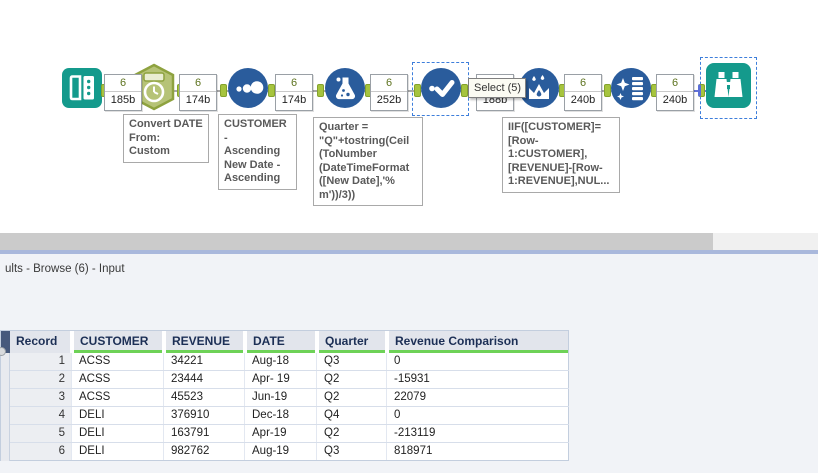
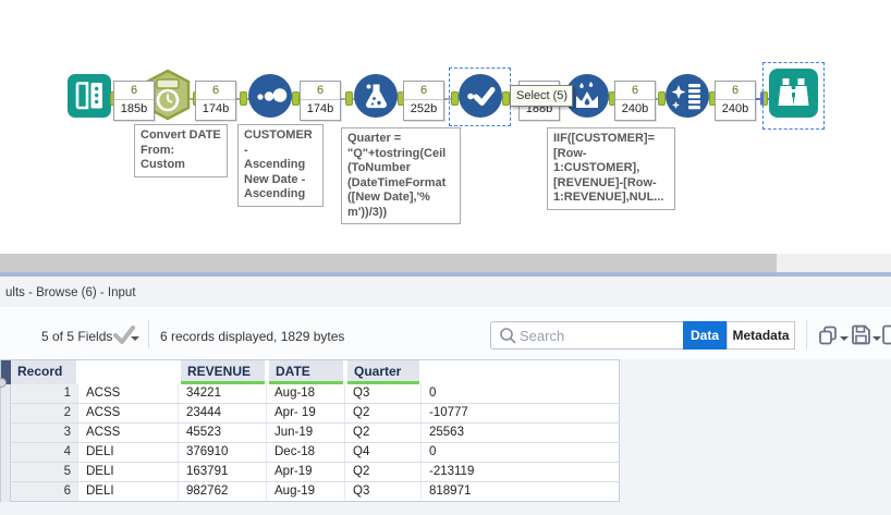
  6
  185b
  6
  174b
  6
  174b
  6
  252b
  188b
  Select (5)
  6
  240b
  6
  240b
  Convert DATE
  From:
  Custom
  CUSTOMER -
  Ascending
  New Date -
  Ascending
  Quarter =
  "Q"+tostring(Ceil
  (ToNumber
  (DateTimeFormat
  ([New Date],'%
  m'))/3))
  IIF([CUSTOMER]=
  [Row-
  1:CUSTOMER],
  [REVENUE]-[Row-
  1:REVENUE],NUL...
  ults - Browse (6) - Input
+ 5 of 5 Fields
+ 6 records displayed, 1829 bytes
+ Search
+ Data
+ Metadata
  Record
- CUSTOMER
  REVENUE
  DATE
  Quarter
- Revenue Comparison
  1
  ACSS
  34221
  Aug-18
  Q3
  0
  2
  ACSS
  23444
  Apr- 19
  Q2
- -15931
+ -10777
  3
  ACSS
  45523
  Jun-19
  Q2
- 22079
+ 25563
  4
  DELI
  376910
  Dec-18
  Q4
  0
  5
  DELI
  163791
  Apr-19
  Q2
  -213119
  6
  DELI
  982762
  Aug-19
  Q3
  818971
